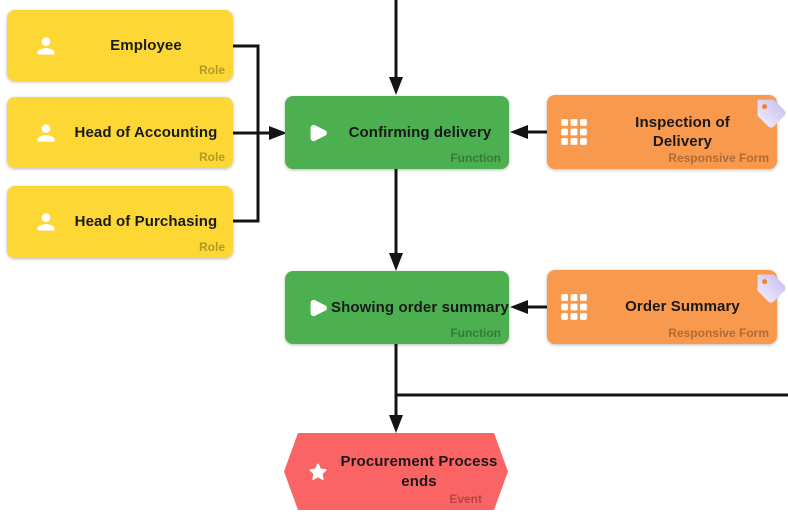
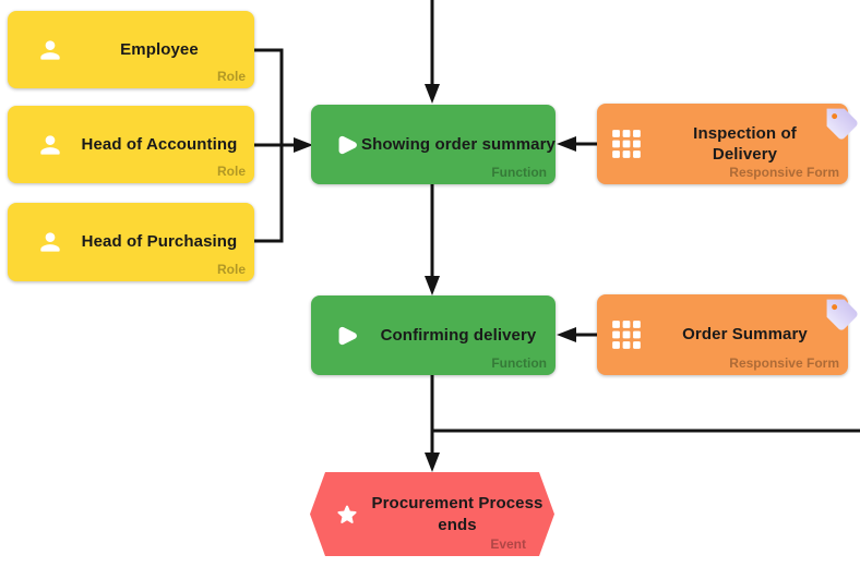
  Employee
  Role
  Head of Accounting
  Role
  Head of Purchasing
  Role
- Confirming delivery
+ Showing order summary
  Function
- Showing order summary
+ Confirming delivery
  Function
  Inspection of Delivery
  Responsive Form
  Order Summary
  Responsive Form
  Procurement Process ends
  Event
